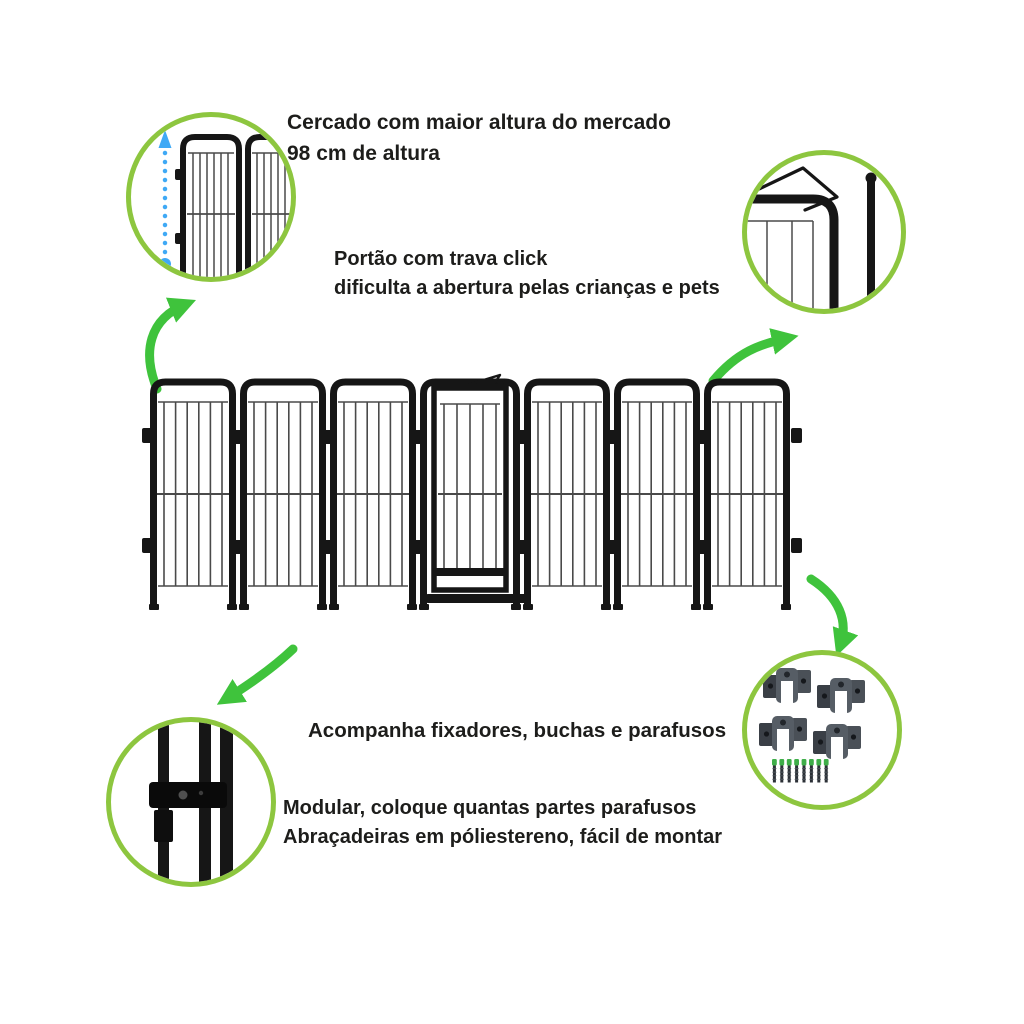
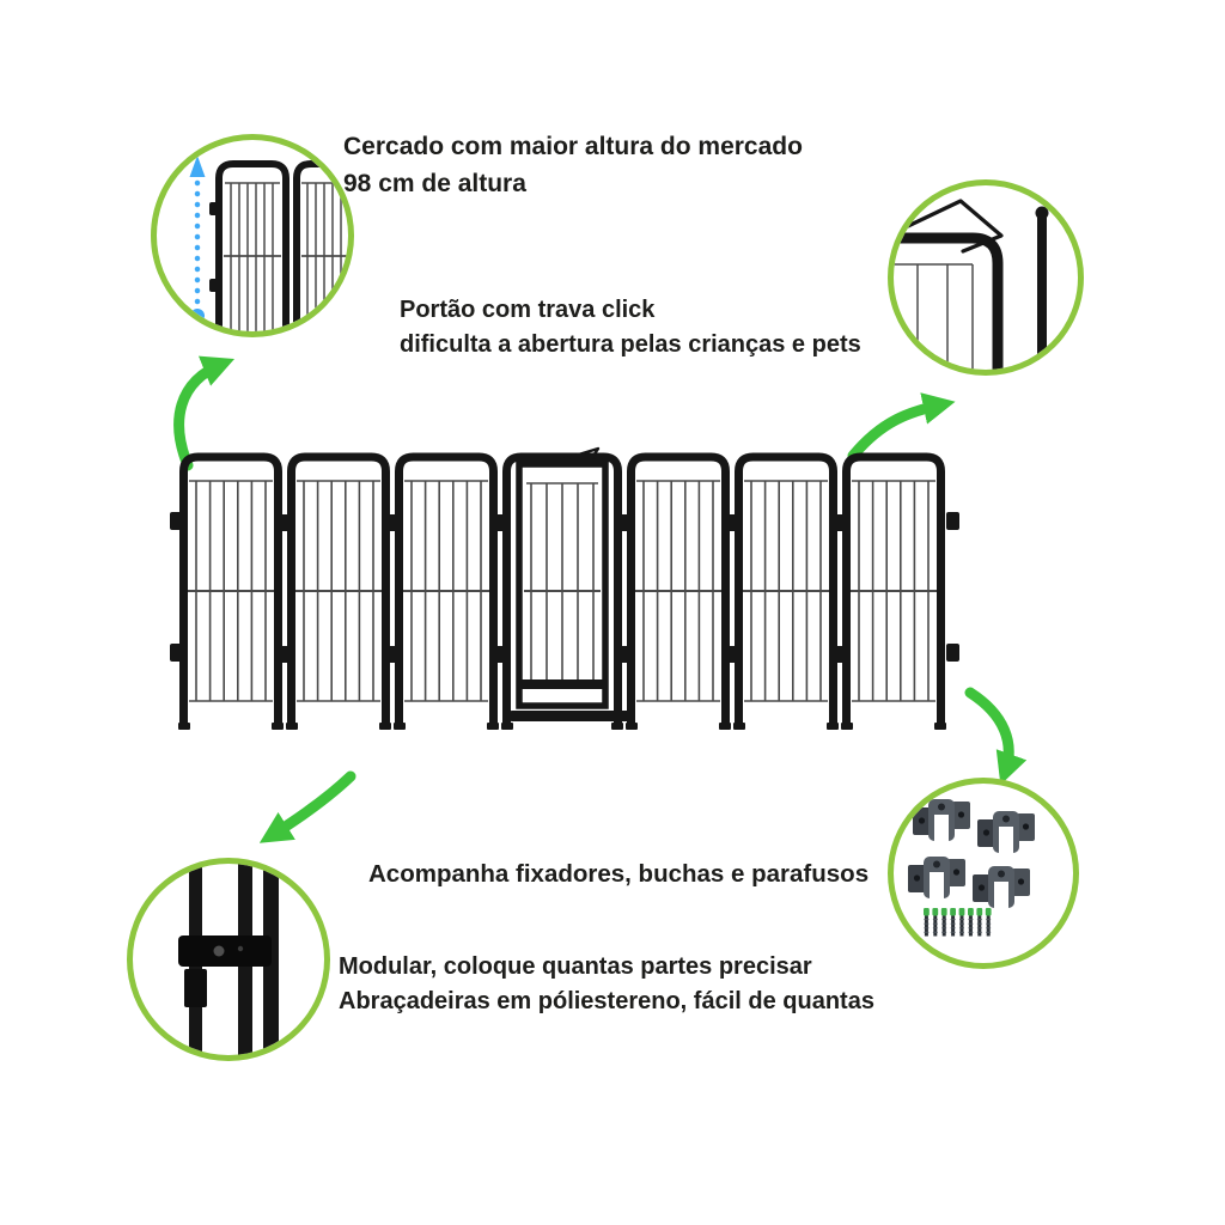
  Cercado com maior altura do mercado
  98 cm de altura
  Portão com trava click
  dificulta a abertura pelas crianças e pets
  Acompanha fixadores, buchas e parafusos
- Modular, coloque quantas partes parafusos
+ Modular, coloque quantas partes precisar
- Abraçadeiras em póliestereno, fácil de montar
+ Abraçadeiras em póliestereno, fácil de quantas
